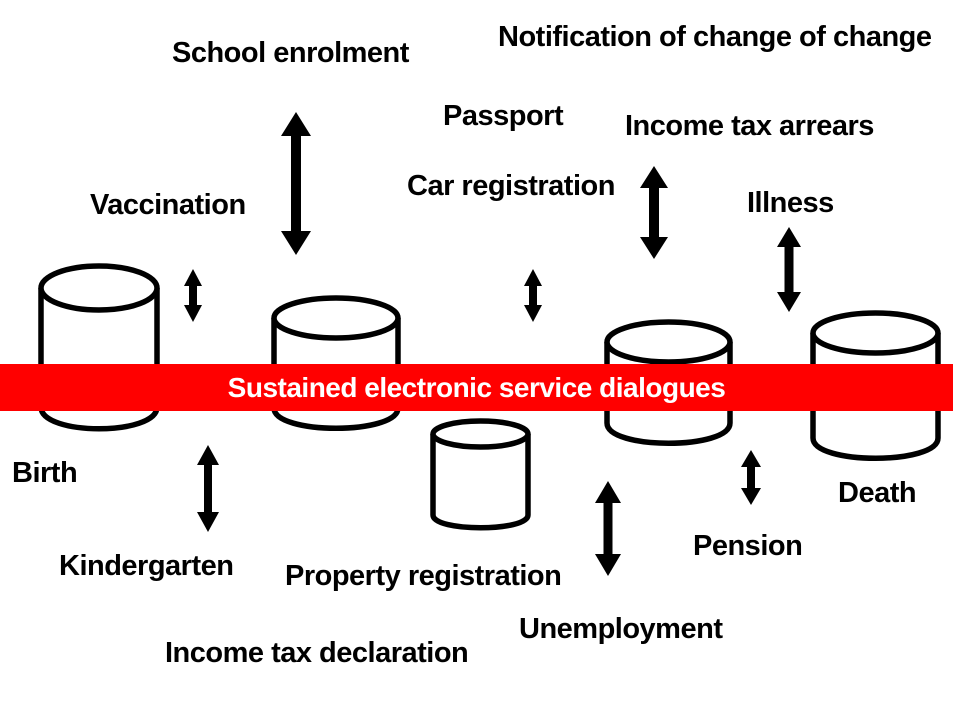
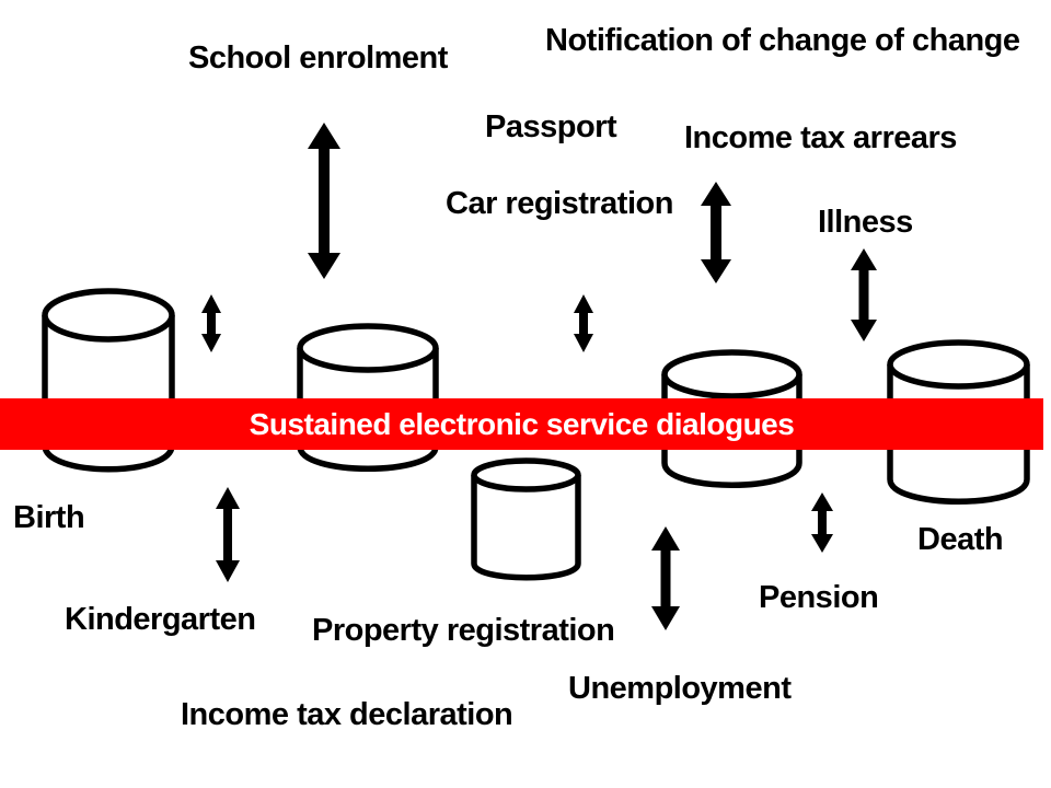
  Sustained electronic service dialogues
  School enrolment
  Notification of change of change
  Passport
  Income tax arrears
- Vaccination
  Car registration
  Illness
  Birth
  Death
  Kindergarten
  Pension
  Property registration
  Unemployment
  Income tax declaration
